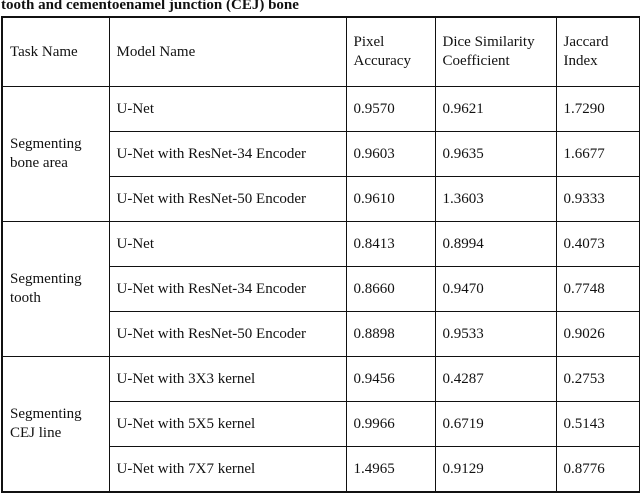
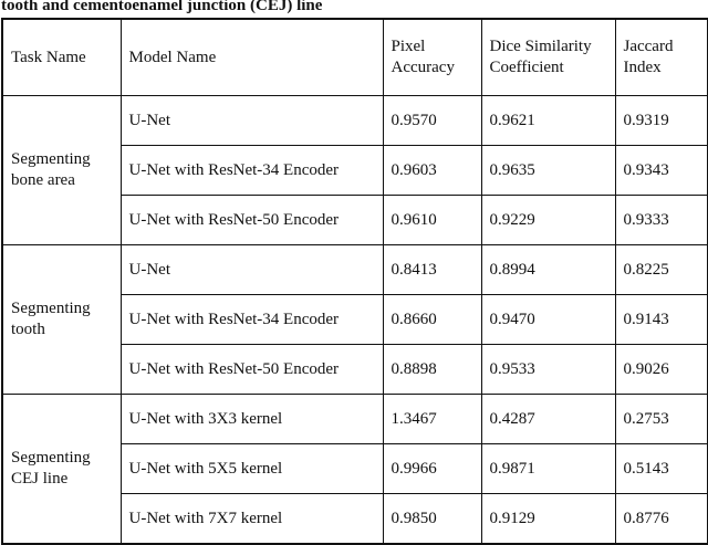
- tooth and cementoenamel junction (CEJ) bone
+ tooth and cementoenamel junction (CEJ) line
  Task Name	Model Name	PixelAccuracy	Dice SimilarityCoefficient	JaccardIndex
- Segmentingbone area	U-Net	0.9570	0.9621	1.7290
+ Segmentingbone area	U-Net	0.9570	0.9621	0.9319
- U-Net with ResNet-34 Encoder	0.9603	0.9635	1.6677
+ U-Net with ResNet-34 Encoder	0.9603	0.9635	0.9343
- U-Net with ResNet-50 Encoder	0.9610	1.3603	0.9333
+ U-Net with ResNet-50 Encoder	0.9610	0.9229	0.9333
- Segmentingtooth	U-Net	0.8413	0.8994	0.4073
+ Segmentingtooth	U-Net	0.8413	0.8994	0.8225
- U-Net with ResNet-34 Encoder	0.8660	0.9470	0.7748
+ U-Net with ResNet-34 Encoder	0.8660	0.9470	0.9143
  U-Net with ResNet-50 Encoder	0.8898	0.9533	0.9026
- SegmentingCEJ line	U-Net with 3X3 kernel	0.9456	0.4287	0.2753
+ SegmentingCEJ line	U-Net with 3X3 kernel	1.3467	0.4287	0.2753
- U-Net with 5X5 kernel	0.9966	0.6719	0.5143
+ U-Net with 5X5 kernel	0.9966	0.9871	0.5143
- U-Net with 7X7 kernel	1.4965	0.9129	0.8776
+ U-Net with 7X7 kernel	0.9850	0.9129	0.8776
